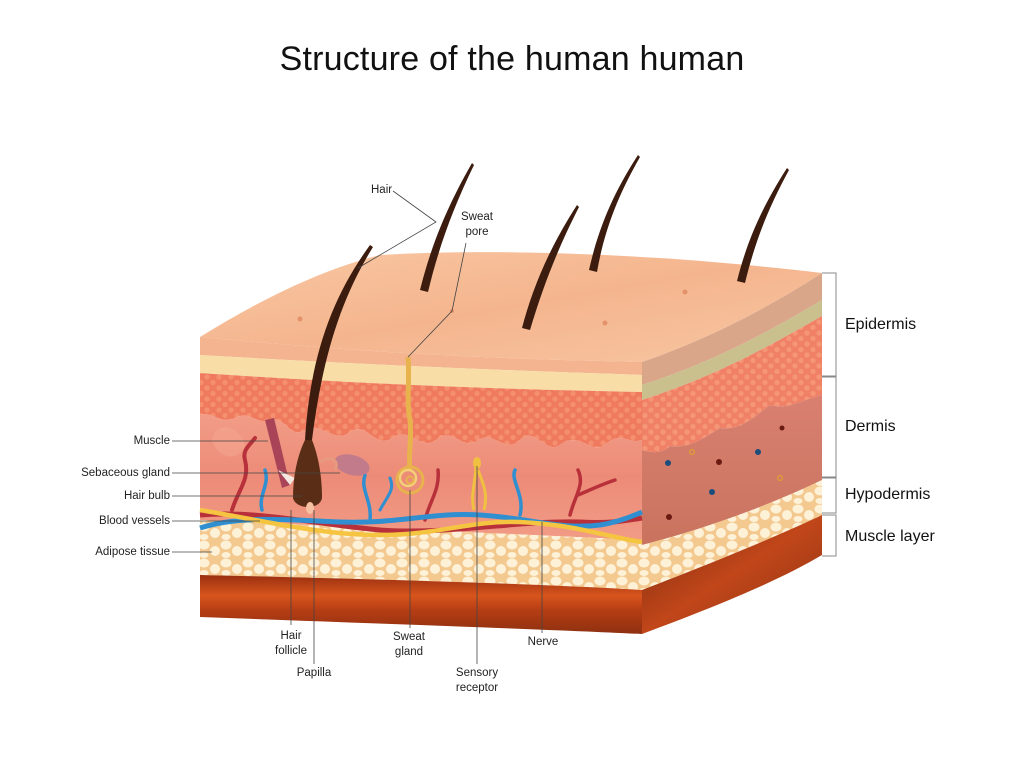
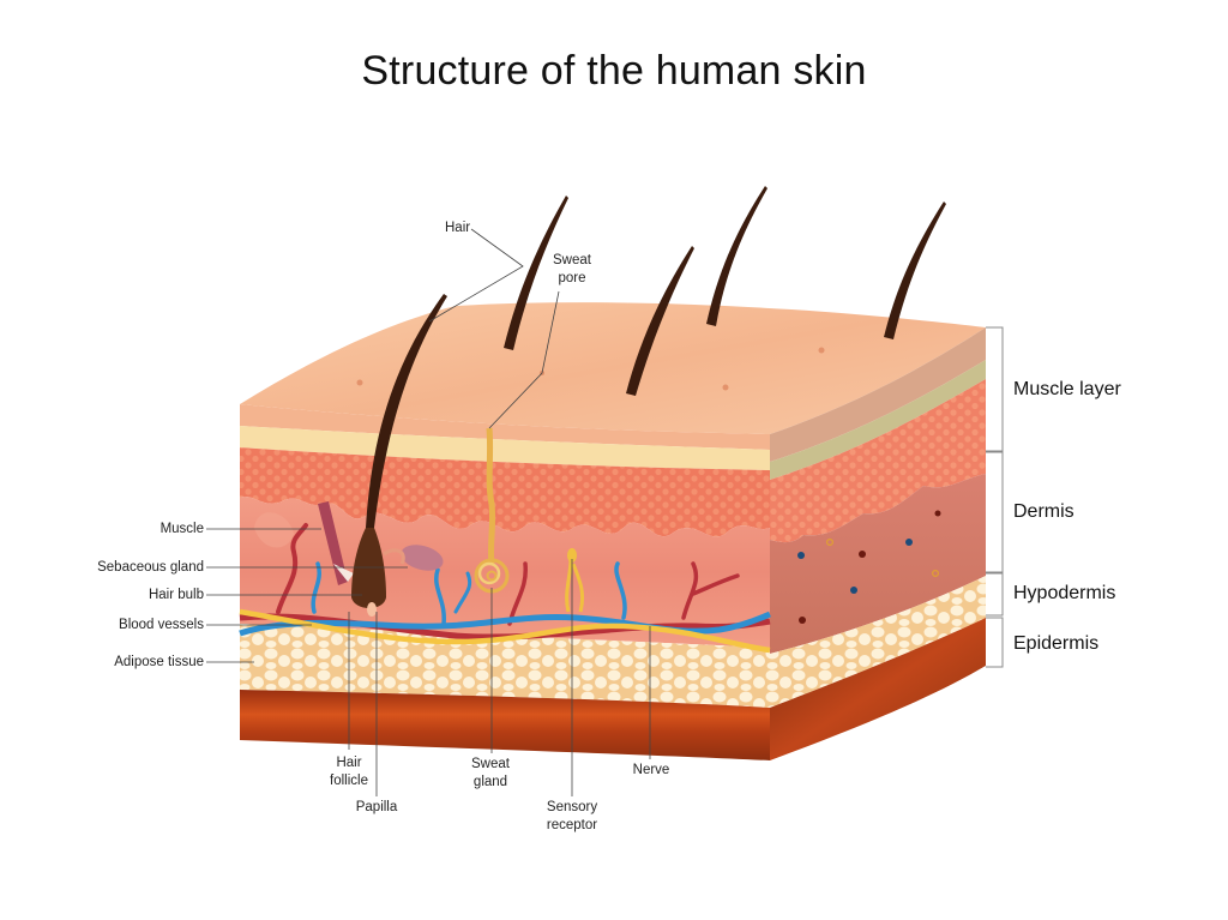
- Structure of the human human
+ Structure of the human skin
  Hair
  Sweat
  pore
  Muscle
  Sebaceous gland
  Hair bulb
  Blood vessels
  Adipose tissue
  Hair
  follicle
  Papilla
  Sweat
  gland
  Sensory
  receptor
  Nerve
- Epidermis
+ Muscle layer
  Dermis
  Hypodermis
- Muscle layer
+ Epidermis
